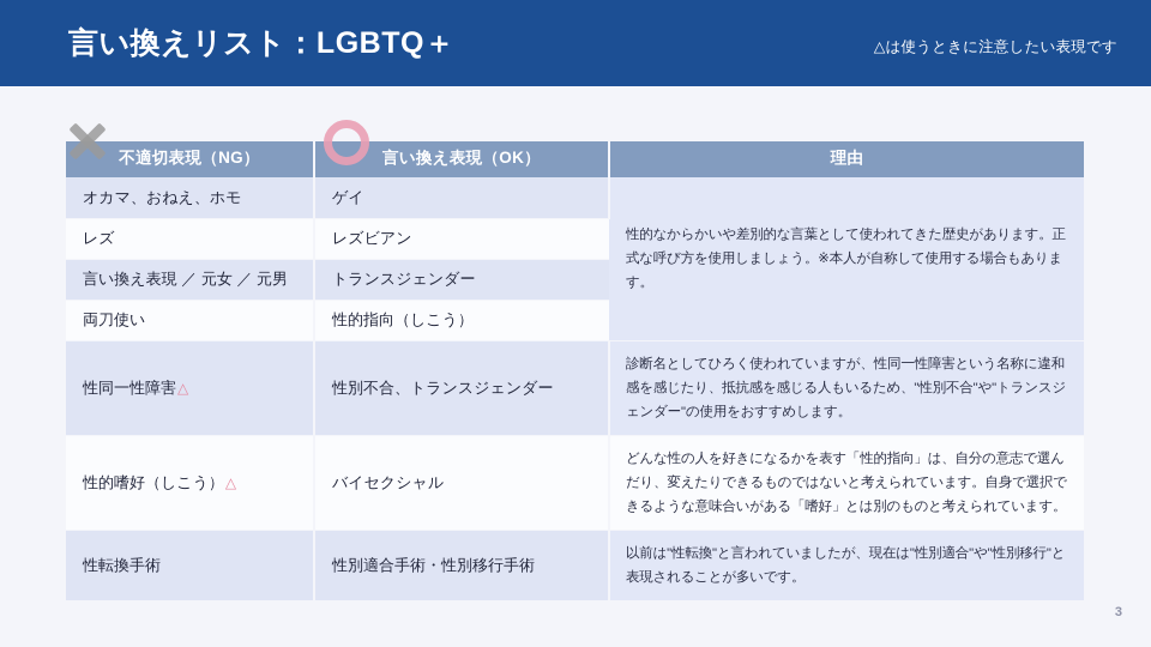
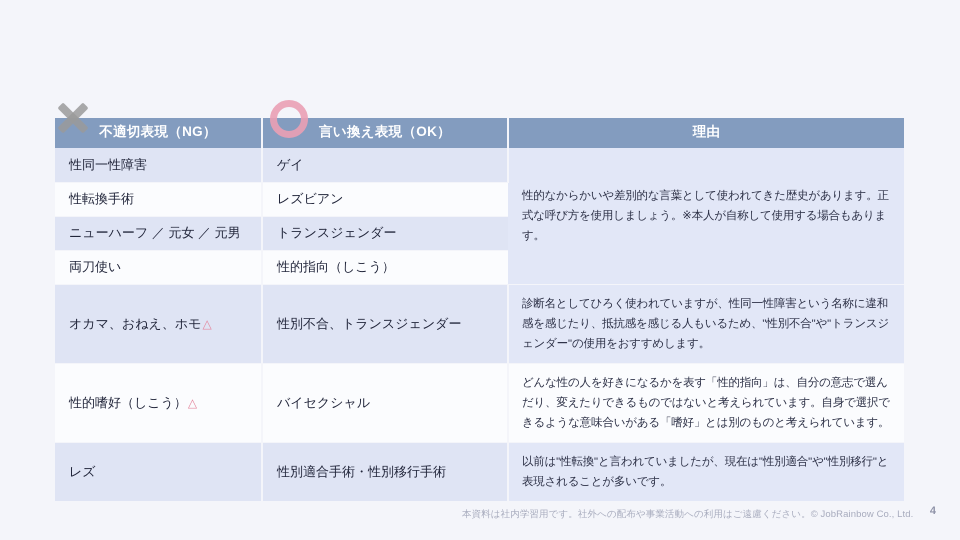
- 言い換えリスト：LGBTQ＋
- △は使うときに注意したい表現です
  不適切表現（NG）	言い換え表現（OK）	理由
- オカマ、おねえ、ホモ	ゲイ	性的なからかいや差別的な言葉として使われてきた歴史があります。正式な呼び方を使用しましょう。※本人が自称して使用する場合もあります。
+ 性同一性障害	ゲイ	性的なからかいや差別的な言葉として使われてきた歴史があります。正式な呼び方を使用しましょう。※本人が自称して使用する場合もあります。
- レズ	レズビアン
+ 性転換手術	レズビアン
- 言い換え表現 ／ 元女 ／ 元男	トランスジェンダー
+ ニューハーフ ／ 元女 ／ 元男	トランスジェンダー
  両刀使い	性的指向（しこう）
- 性同一性障害△	性別不合、トランスジェンダー	診断名としてひろく使われていますが、性同一性障害という名称に違和感を感じたり、抵抗感を感じる人もいるため、"性別不合"や"トランスジェンダー"の使用をおすすめします。
+ オカマ、おねえ、ホモ△	性別不合、トランスジェンダー	診断名としてひろく使われていますが、性同一性障害という名称に違和感を感じたり、抵抗感を感じる人もいるため、"性別不合"や"トランスジェンダー"の使用をおすすめします。
  性的嗜好（しこう）△	バイセクシャル	どんな性の人を好きになるかを表す「性的指向」は、自分の意志で選んだり、変えたりできるものではないと考えられています。自身で選択できるような意味合いがある「嗜好」とは別のものと考えられています。
- 性転換手術	性別適合手術・性別移行手術	以前は"性転換"と言われていましたが、現在は"性別適合"や"性別移行"と表現されることが多いです。
+ レズ	性別適合手術・性別移行手術	以前は"性転換"と言われていましたが、現在は"性別適合"や"性別移行"と表現されることが多いです。
+ 本資料は社内学習用です。社外への配布や事業活動への利用はご遠慮ください。© JobRainbow Co., Ltd.
- 3
+ 4
